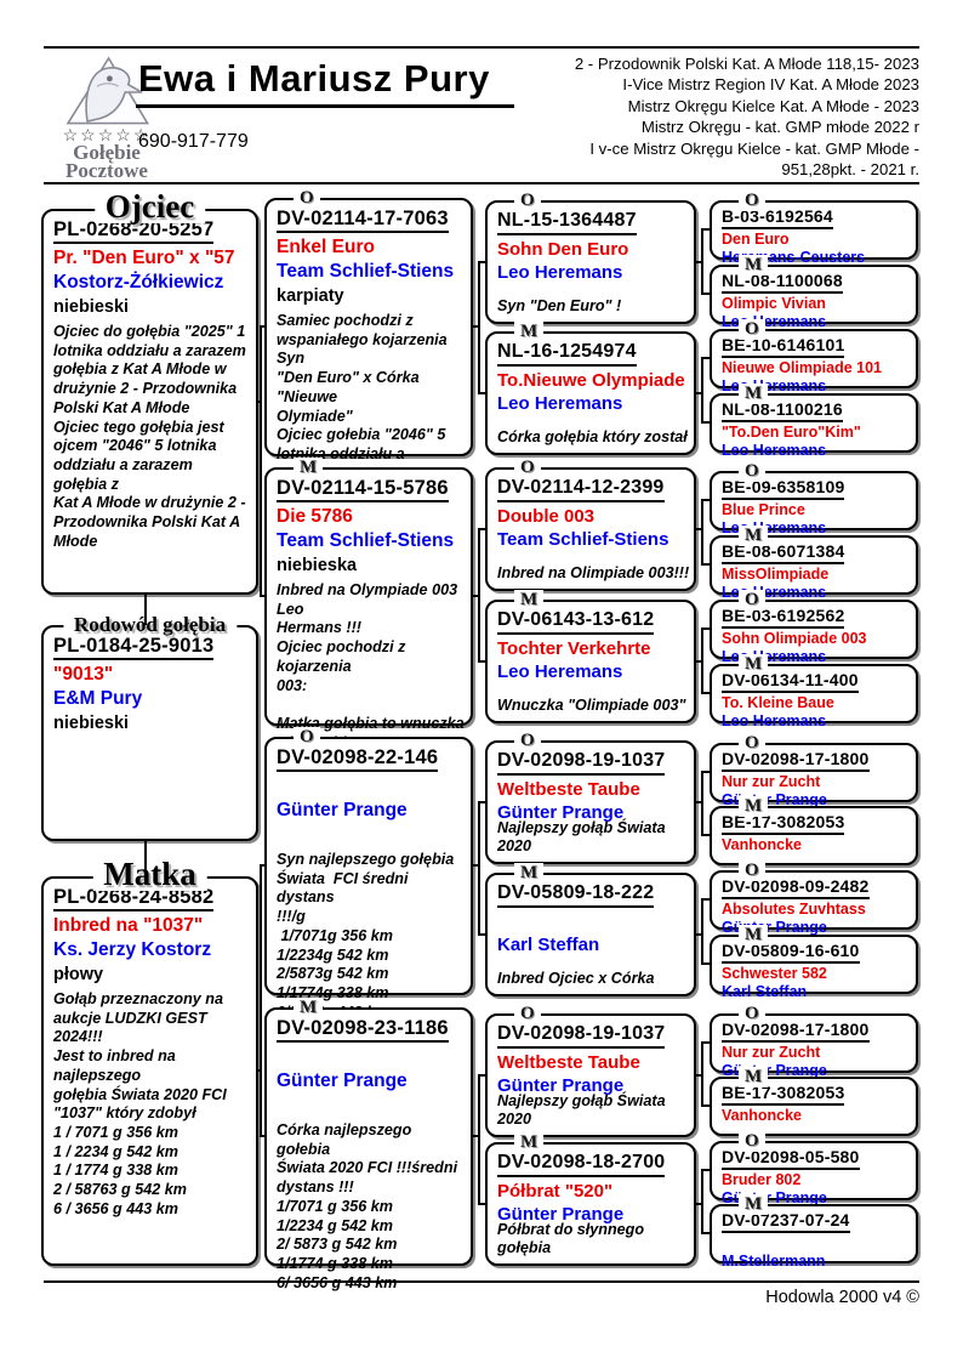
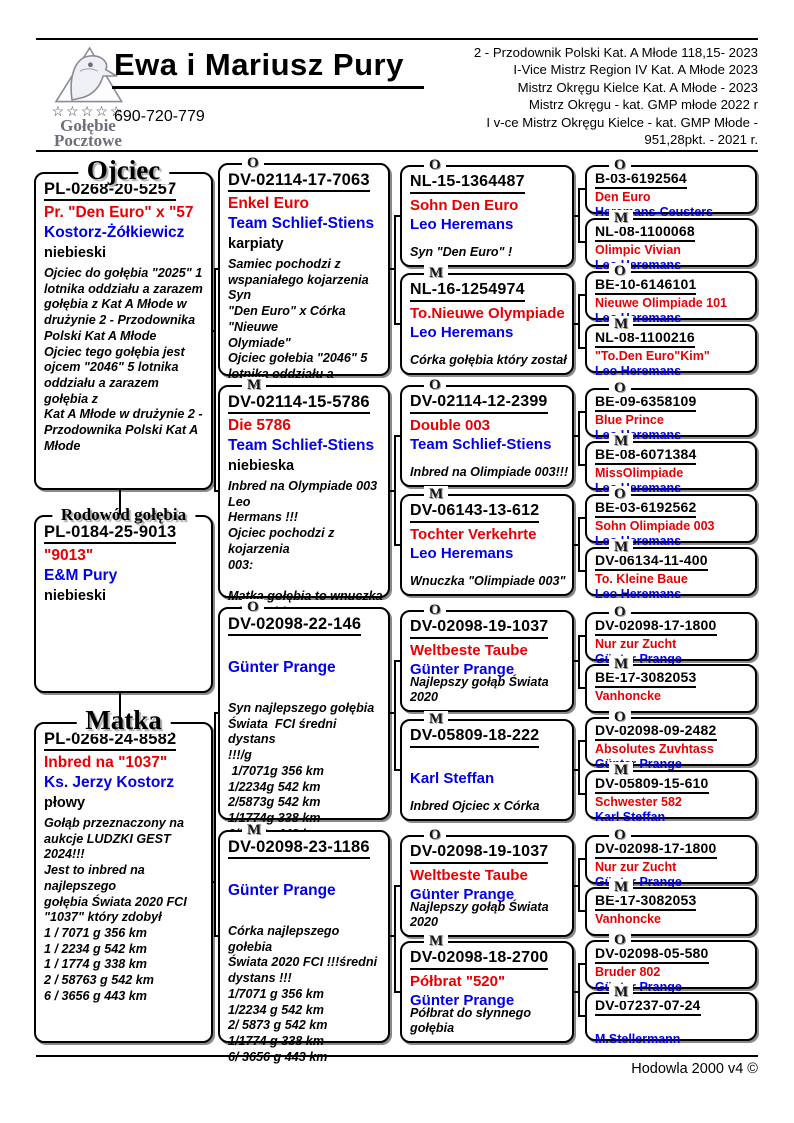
  ☆☆☆☆☆
  Gołębie
  Pocztowe
  Ewa i Mariusz Pury
- 690-917-779
+ 690-720-779
  2 - Przodownik Polski Kat. A Młode 118,15- 2023
  I-Vice Mistrz Region IV Kat. A Młode 2023
  Mistrz Okręgu Kielce Kat. A Młode - 2023
  Mistrz Okręgu - kat. GMP młode 2022 r
  I v-ce Mistrz Okręgu Kielce - kat. GMP Młode -
  951,28pkt. - 2021 r.
  Ojciec
  PL-0268-20-5257
  Pr. "Den Euro" x "57
  Kostorz-Żółkiewicz
  niebieski
  Ojciec do gołębia "2025" 1
  lotnika oddziału a zarazem
  gołębia z Kat A Młode w
  drużynie 2 - Przodownika
  Polski Kat A Młode
  Ojciec tego gołębia jest
  ojcem "2046" 5 lotnika
  oddziału a zarazem gołębia z
  Kat A Młode w drużynie 2 -
  Przodownika Polski Kat A
  Młode
  Rodowód gołębia
  PL-0184-25-9013
  "9013"
  E&M Pury
  niebieski
  Matka
  PL-0268-24-8582
  Inbred na "1037"
  Ks. Jerzy Kostorz
  płowy
  Gołąb przeznaczony na
  aukcje LUDZKI GEST 2024!!!
  Jest to inbred na
  najlepszego
  gołębia Świata 2020 FCI
  "1037" który zdobył
  1 / 7071 g 356 km
  1 / 2234 g 542 km
  1 / 1774 g 338 km
  2 / 58763 g 542 km
  6 / 3656 g 443 km
  Hodowla 2000 v4 ©
  O
  DV-02114-17-7063
  Enkel Euro
  Team Schlief-Stiens
  karpiaty
  Samiec pochodzi z
  wspaniałego kojarzenia Syn
  "Den Euro" x Córka "Nieuwe
  Olymiade"
  Ojciec gołebia "2046" 5
  M
  DV-02114-15-5786
  Die 5786
  Team Schlief-Stiens
  niebieska
  Inbred na Olympiade 003 Leo
  Hermans !!!
  Ojciec pochodzi z kojarzenia
  003:
  Matka gołębia to wnuczka
  O
  DV-02098-22-146
  Günter Prange
  Syn najlepszego gołębia
  Świata FCI średni dystans
  !!!/g
  1/7071g 356 km
  1/2234g 542 km
  2/5873g 542 km
  1/1774g 338 km
  M
  DV-02098-23-1186
  Günter Prange
  Córka najlepszego gołebia
  Świata 2020 FCI !!!średni
  dystans !!!
  1/7071 g 356 km
  1/2234 g 542 km
  2/ 5873 g 542 km
  1/1774 g 338 km
  6/ 3656 g 443 km
  O
  NL-15-1364487
  Sohn Den Euro
  Leo Heremans
  Syn "Den Euro" !
  M
  NL-16-1254974
  To.Nieuwe Olympiade
  Leo Heremans
  Córka gołębia który został
  O
  DV-02114-12-2399
  Double 003
  Team Schlief-Stiens
  Inbred na Olimpiade 003!!!
  M
  DV-06143-13-612
  Tochter Verkehrte
  Leo Heremans
  Wnuczka "Olimpiade 003"
  O
  DV-02098-19-1037
  Weltbeste Taube
  Günter Prange
  Najlepszy gołąb Świata 2020
  M
  DV-05809-18-222
  Karl Steffan
  Inbred Ojciec x Córka
  O
  DV-02098-19-1037
  Weltbeste Taube
  Günter Prange
  Najlepszy gołąb Świata 2020
  M
  DV-02098-18-2700
  Półbrat "520"
  Günter Prange
  Półbrat do słynnego gołębia
  O
  B-03-6192564
  Den Euro
  Heans-Ceusters
  M
  NL-08-1100068
  Olimpic Vivian
  Leeremans
  O
  BE-10-6146101
  Nieuwe Olimpiade 101
  Leeremans
  M
  NL-08-1100216
  "To.Den Euro"Kim"
  Leo Heremans
  O
  BE-09-6358109
  Blue Prince
  Leeremans
  M
  BE-08-6071384
  MissOlimpiade
  Leeremans
  O
  BE-03-6192562
  Sohn Olimpiade 003
  Leeremans
  M
  DV-06134-11-400
  To. Kleine Baue
  Leo Heremans
  O
  DV-02098-17-1800
  Nur zur Zucht
  M
  BE-17-3082053
  Vanhoncke
  O
  DV-02098-09-2482
  Absolutes Zuvhtass
  M
- DV-05809-16-610
+ DV-05809-15-610
  Schwester 582
  Karl Steffan
  O
  DV-02098-17-1800
  Nur zur Zucht
  M
  BE-17-3082053
  Vanhoncke
  O
  DV-02098-05-580
  Bruder 802
  M
  DV-07237-07-24
  M.Stellermann
